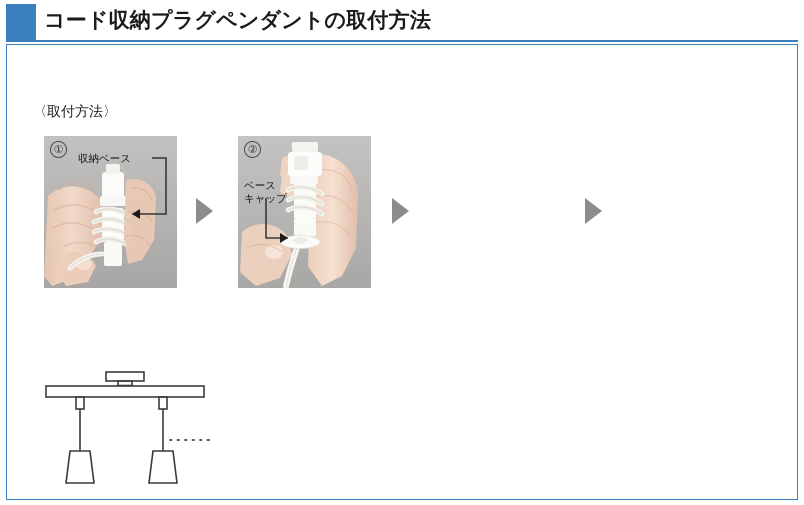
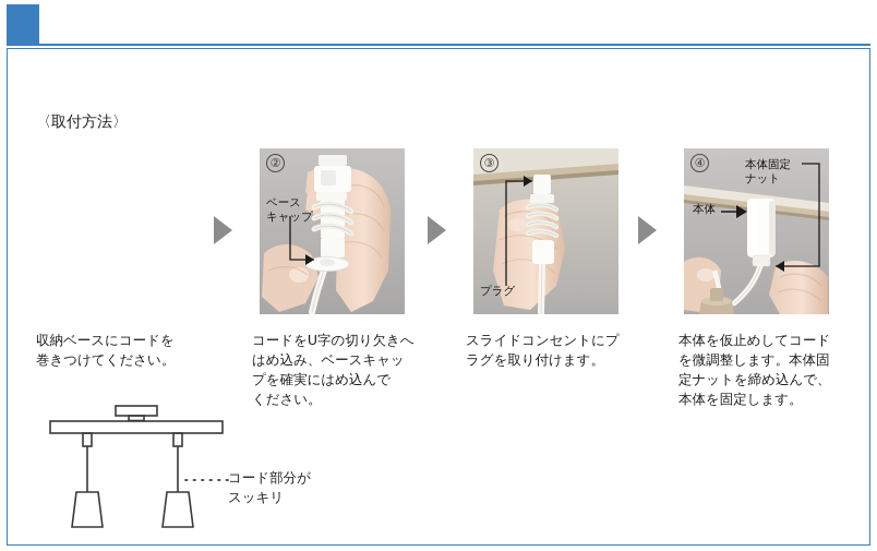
- コード収納プラグペンダントの取付方法
  〈取付方法〉
- ①
- 収納ベース
  ②
  ベース
  キャップ
+ ③
+ プラグ
+ ④
+ 本体固定
+ ナット
+ 本体
+ 収納ベースにコードを
+ 巻きつけてください。
+ コードをU字の切り欠きへ
+ はめ込み、ベースキャッ
+ プを確実にはめ込んで
+ ください。
+ スライドコンセントにプ
+ ラグを取り付けます。
+ 本体を仮止めしてコード
+ を微調整します。本体固
+ 定ナットを締め込んで、
+ 本体を固定します。
+ コード部分が
+ スッキリ
